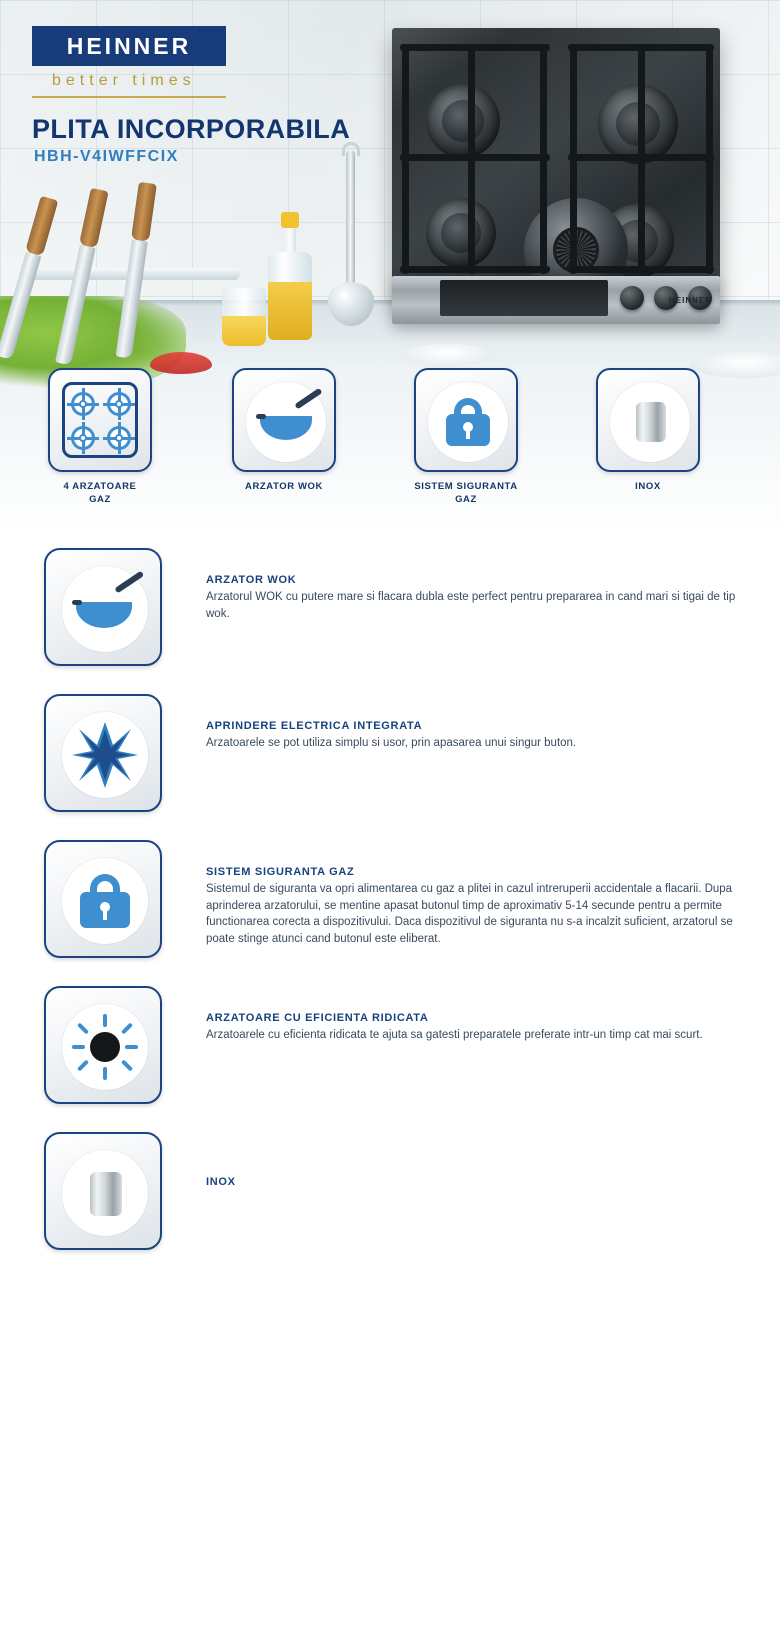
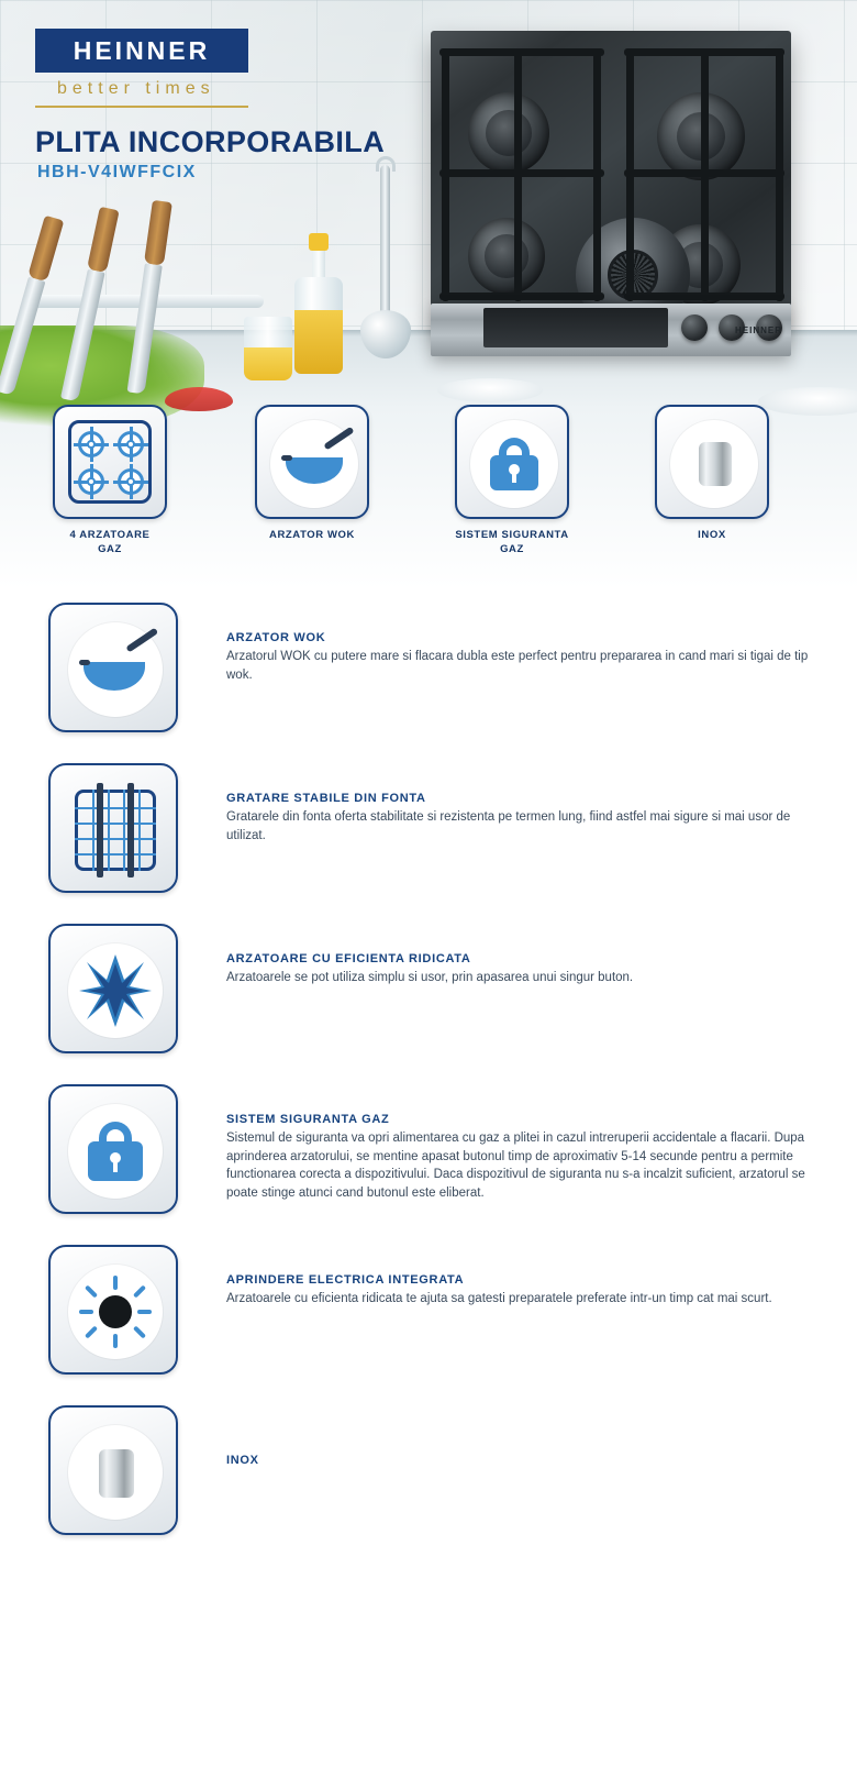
  HEINNER
  HEINNER
  better times
  PLITA INCORPORABILA
  HBH-V4IWFFCIX
  4 ARZATOARE
  GAZ
  ARZATOR WOK
  SISTEM SIGURANTA
  GAZ
  INOX
  ARZATOR WOK
  Arzatorul WOK cu putere mare si flacara dubla este perfect pentru prepararea in cand mari si tigai de tip wok.
+ GRATARE STABILE DIN FONTA
+ Gratarele din fonta oferta stabilitate si rezistenta pe termen lung, fiind astfel mai sigure si mai usor de utilizat.
- APRINDERE ELECTRICA INTEGRATA
+ ARZATOARE CU EFICIENTA RIDICATA
  Arzatoarele se pot utiliza simplu si usor, prin apasarea unui singur buton.
  SISTEM SIGURANTA GAZ
  Sistemul de siguranta va opri alimentarea cu gaz a plitei in cazul intreruperii accidentale a flacarii. Dupa aprinderea arzatorului, se mentine apasat butonul timp de aproximativ 5-14 secunde pentru a permite functionarea corecta a dispozitivului. Daca dispozitivul de siguranta nu s-a incalzit suficient, arzatorul se poate stinge atunci cand butonul este eliberat.
- ARZATOARE CU EFICIENTA RIDICATA
+ APRINDERE ELECTRICA INTEGRATA
  Arzatoarele cu eficienta ridicata te ajuta sa gatesti preparatele preferate intr-un timp cat mai scurt.
  INOX
